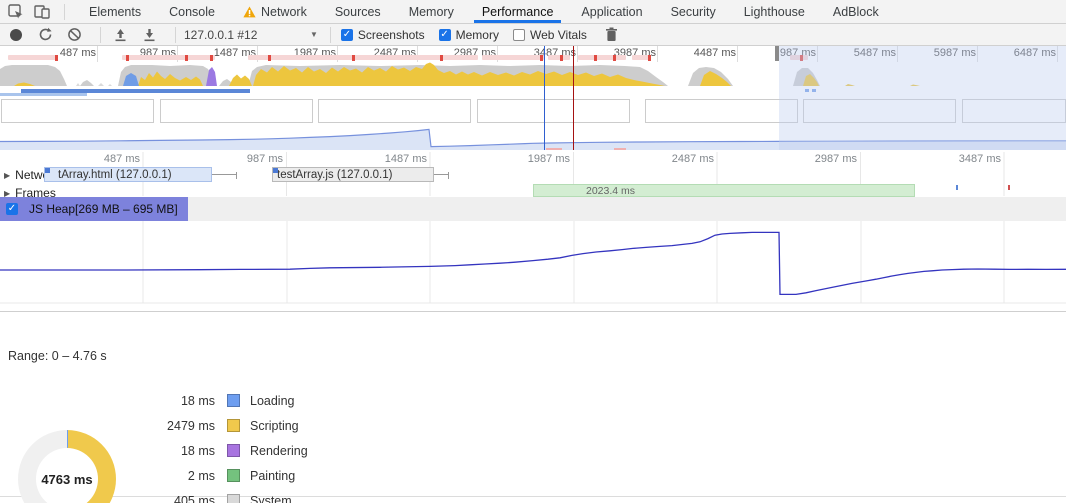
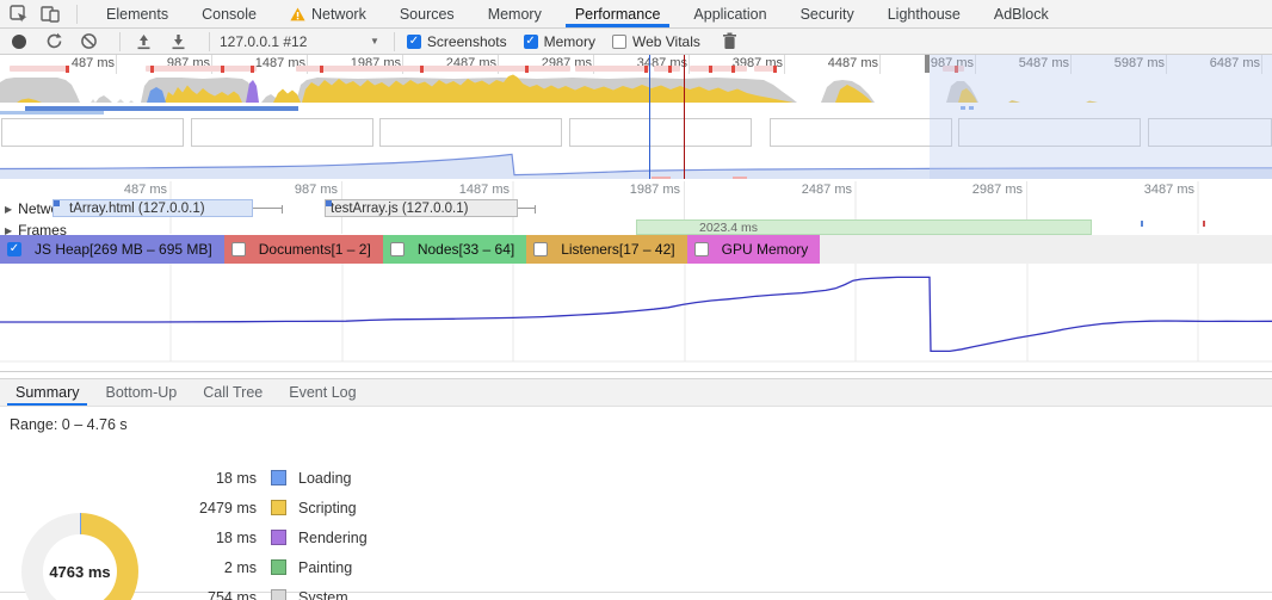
  Elements
  Console
  Network
  Sources
  Memory
  Performance
  Application
  Security
  Lighthouse
  AdBlock
  127.0.0.1 #12
  ▼
  ✓
  Screenshots
  ✓
  Memory
  Web Vitals
  487 ms
  987 ms
  1487 ms
  1987 ms
  2487 ms
  2987 ms
  3487 m
  3987 ms
  4487 ms
  987 ms
  5487 ms
  5987 ms
  6487 ms
  487 ms
  987 ms
  1487 ms
  1987 ms
  2487 ms
  2987 ms
  3487 ms
  ▶
  tArray.html (127.0.0.1)
  testArray.js (127.0.0.1)
  ▶
  Frames
  2023.4 ms
  ✓
  JS Heap[269 MB – 695 MB]
+ Documents[1 – 2]
+ Nodes[33 – 64]
+ Listeners[17 – 42]
+ GPU Memory
+ Summary
+ Bottom-Up
+ Call Tree
+ Event Log
  Range: 0 – 4.76 s
  4763 ms
  18 ms
  Loading
  2479 ms
  Scripting
  18 ms
  Rendering
  2 ms
  Painting
- 405 ms
+ 754 ms
  System
